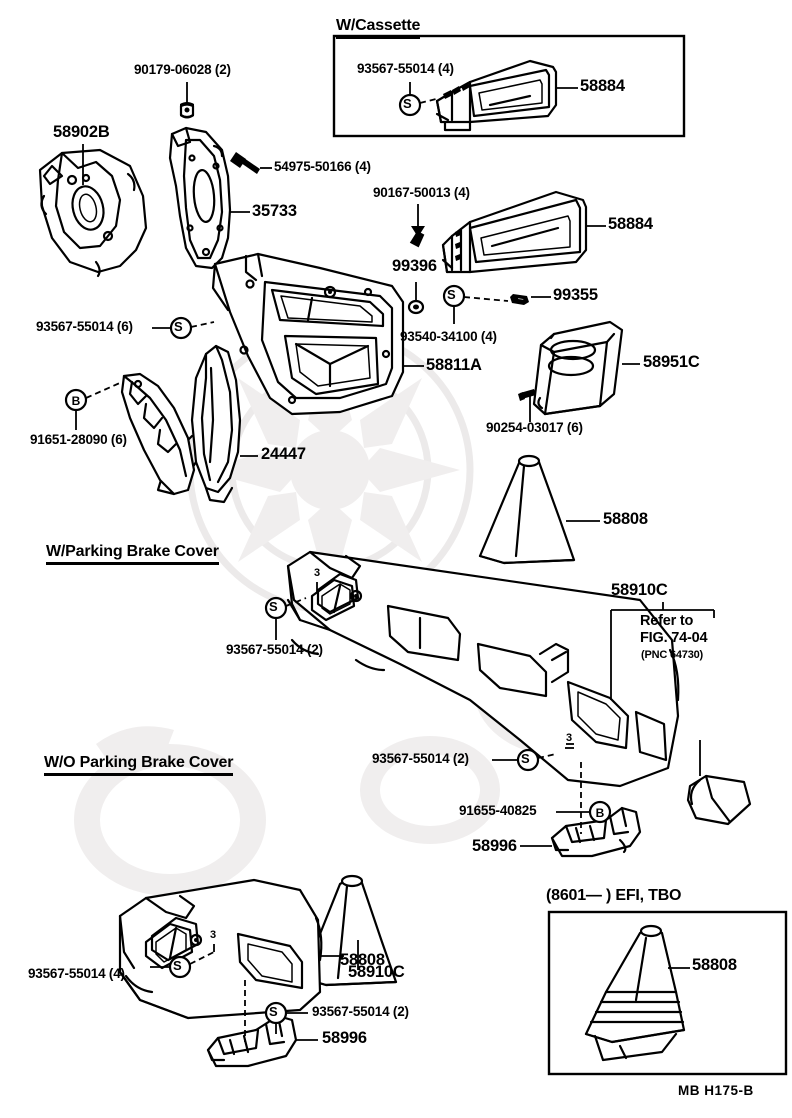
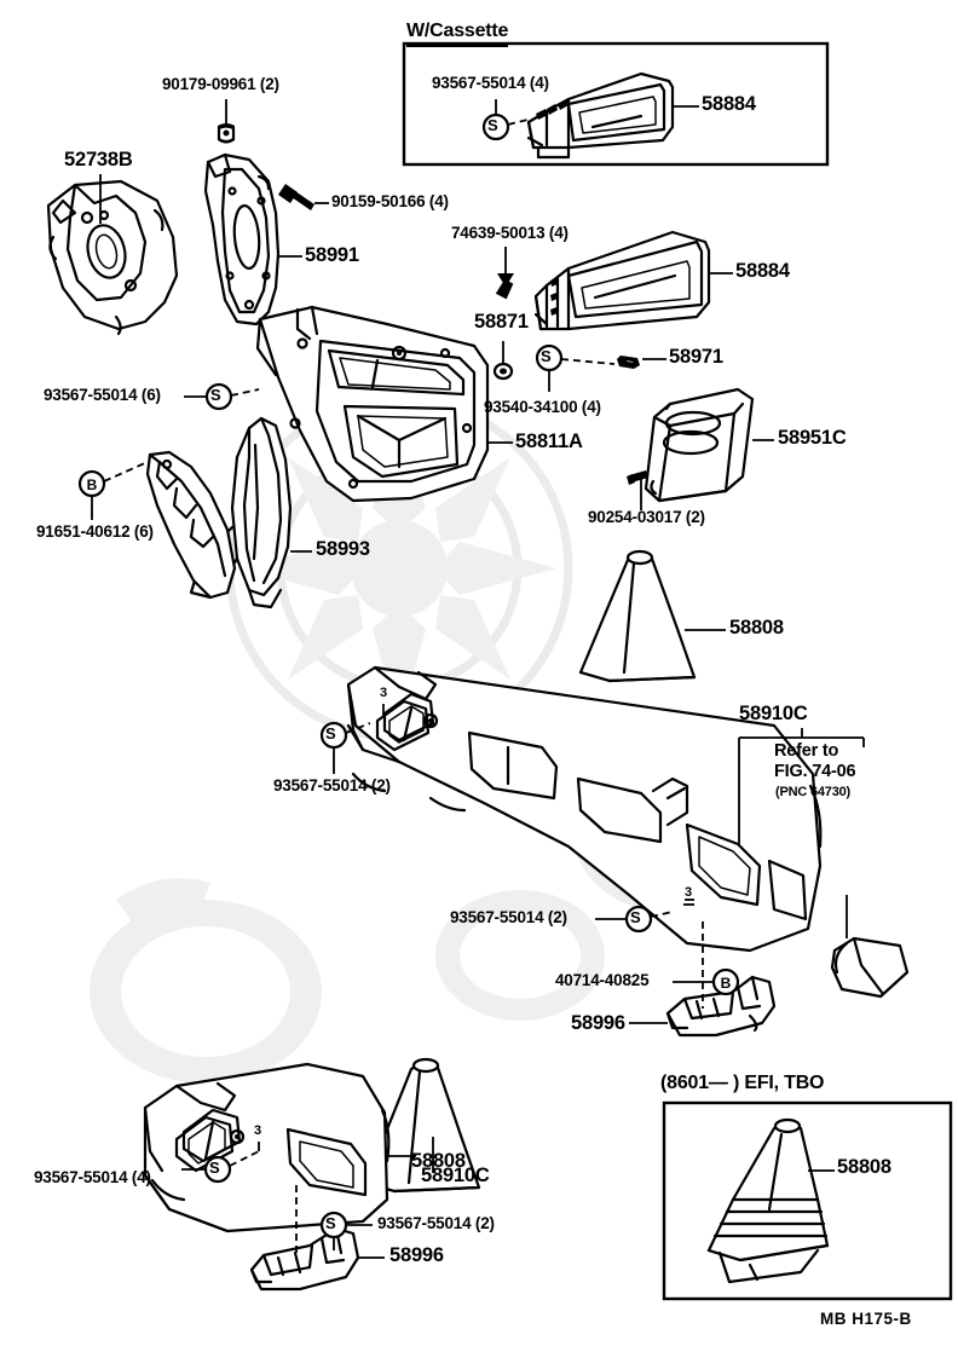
  B
  B
  W/Cassette
- W/Parking Brake Cover
- W/O Parking Brake Cover
  (8601— ) EFI, TBO
  93567-55014 (4)
  58884
- 90179-06028 (2)
+ 90179-09961 (2)
- 58902B
+ 52738B
- 54975-50166 (4)
+ 90159-50166 (4)
- 35733
+ 58991
- 90167-50013 (4)
+ 74639-50013 (4)
  58884
- 99396
+ 58871
- 99355
+ 58971
  93567-55014 (6)
  93540-34100 (4)
  58951C
  58811A
- 91651-28090 (6)
+ 91651-40612 (6)
- 24447
+ 58993
- 90254-03017 (6)
+ 90254-03017 (2)
  58808
  93567-55014 (2)
  58910C
  Refer to
- FIG. 74-04
+ FIG. 74-06
  (PNC 64730)
  93567-55014 (2)
- 91655-40825
+ 40714-40825
  58996
  58808
  93567-55014 (4)
  58910C
  93567-55014 (2)
  58996
  58808
  S
  S
  S
  S
  S
  S
  S
  3
  3
  3
  MB H175-B
